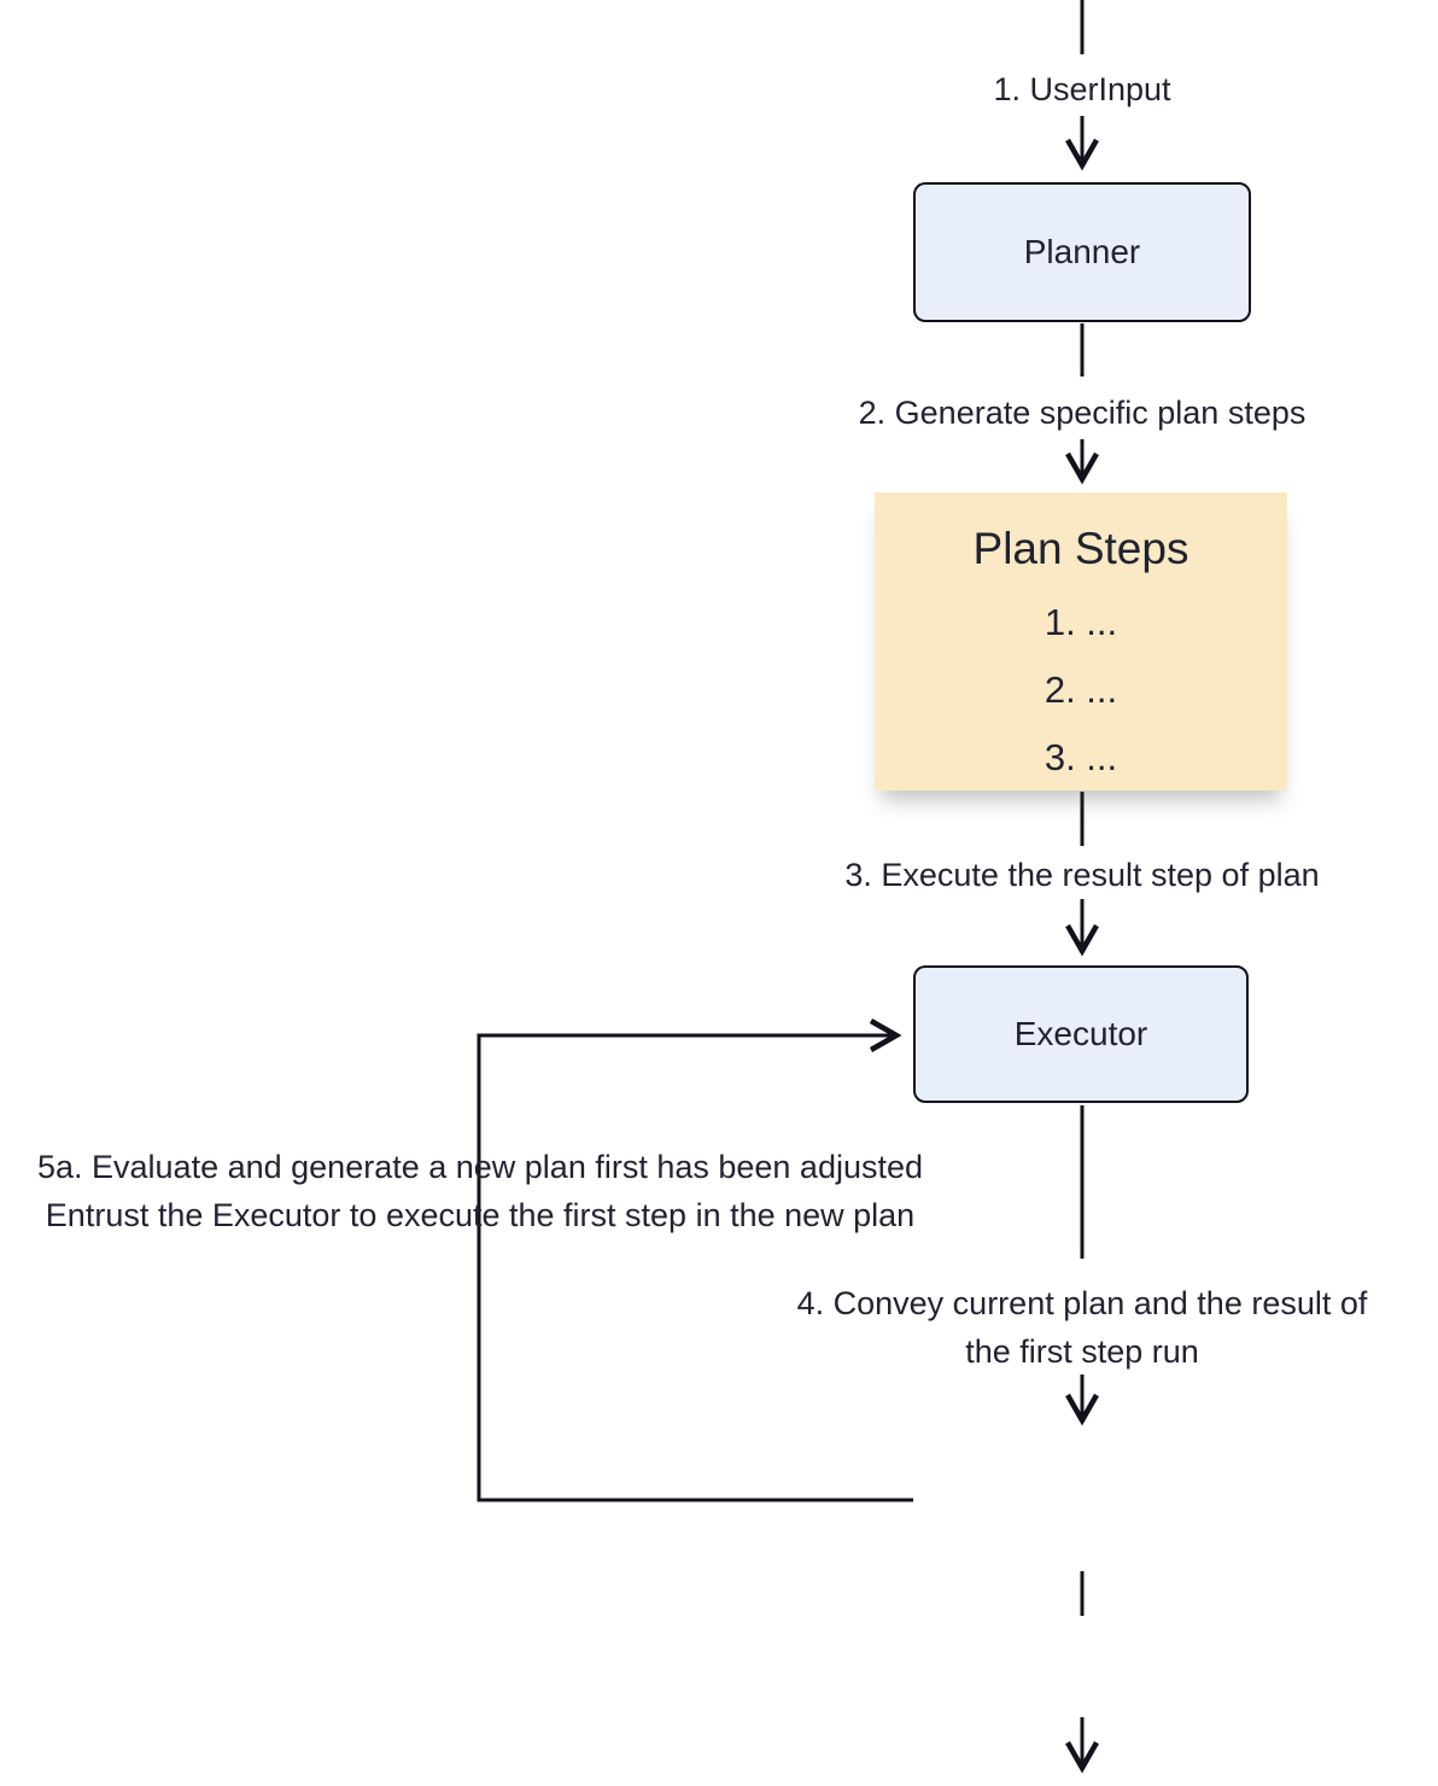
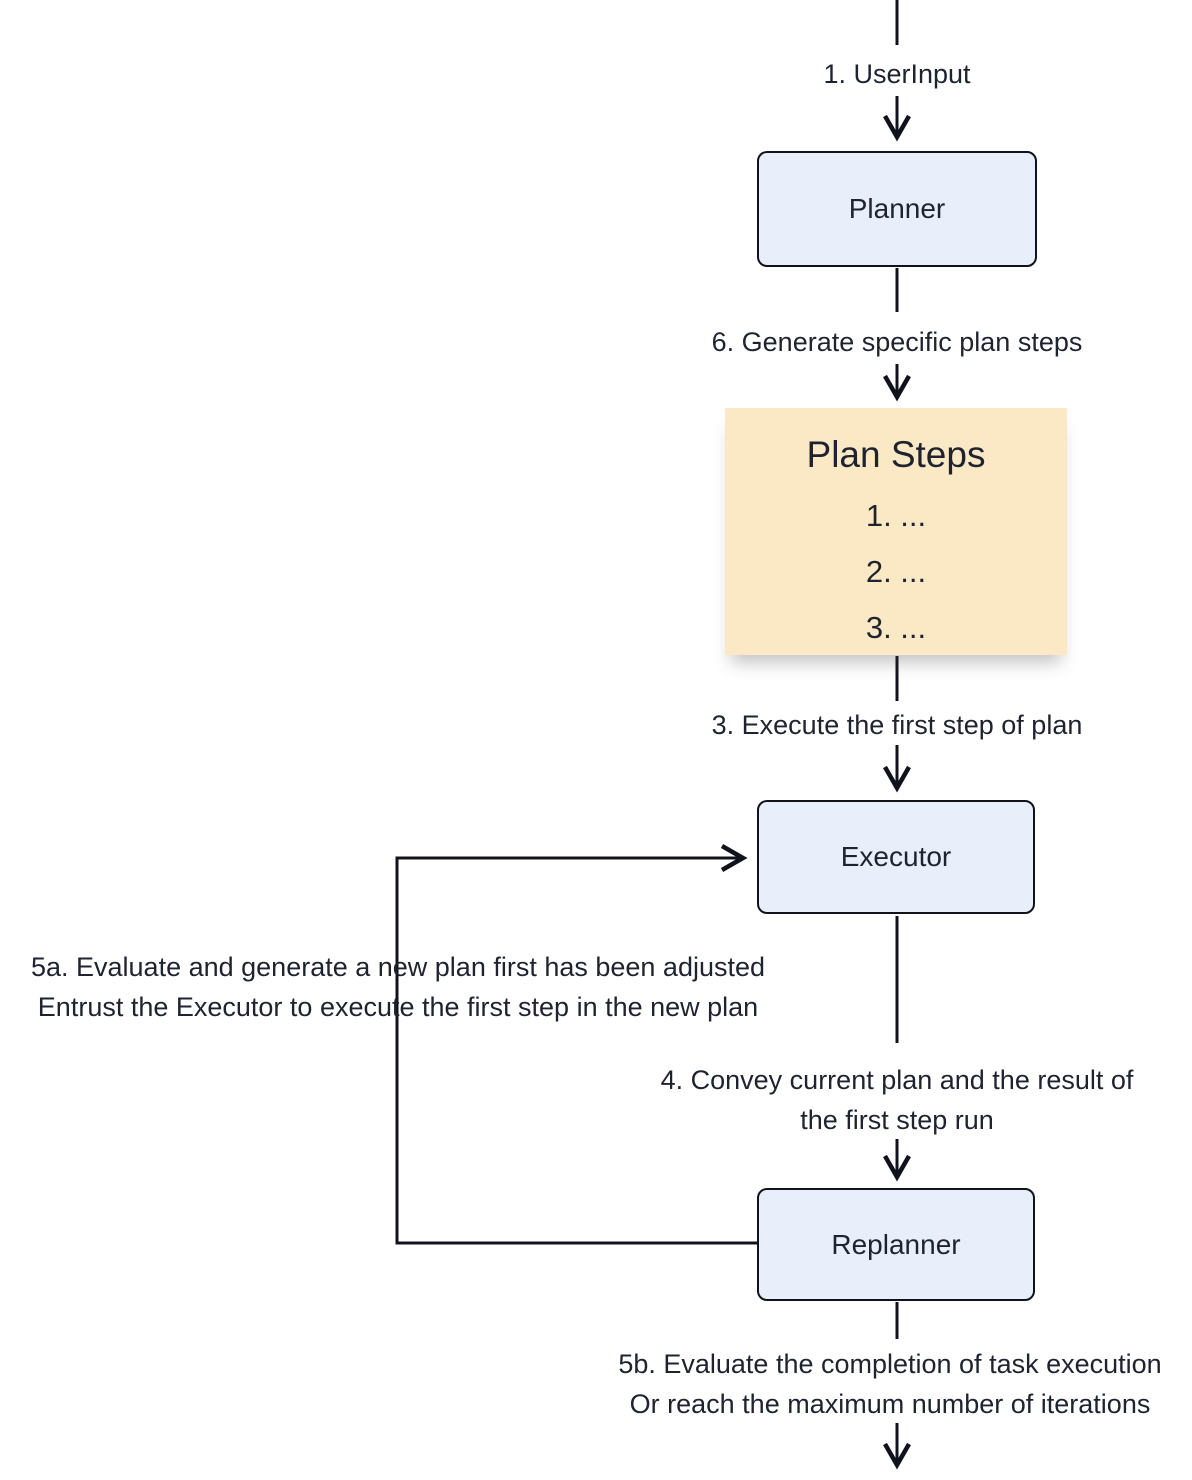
  Planner
  Plan Steps
  1. ...
  2. ...
  3. ...
  Executor
+ Replanner
  1. UserInput
- 2. Generate specific plan steps
+ 6. Generate specific plan steps
- 3. Execute the result step of plan
+ 3. Execute the first step of plan
  5a. Evaluate and generate a new plan first has been adjusted
  Entrust the Executor to execute the first step in the new plan
  4. Convey current plan and the result of
  the first step run
+ 5b. Evaluate the completion of task execution
+ Or reach the maximum number of iterations
